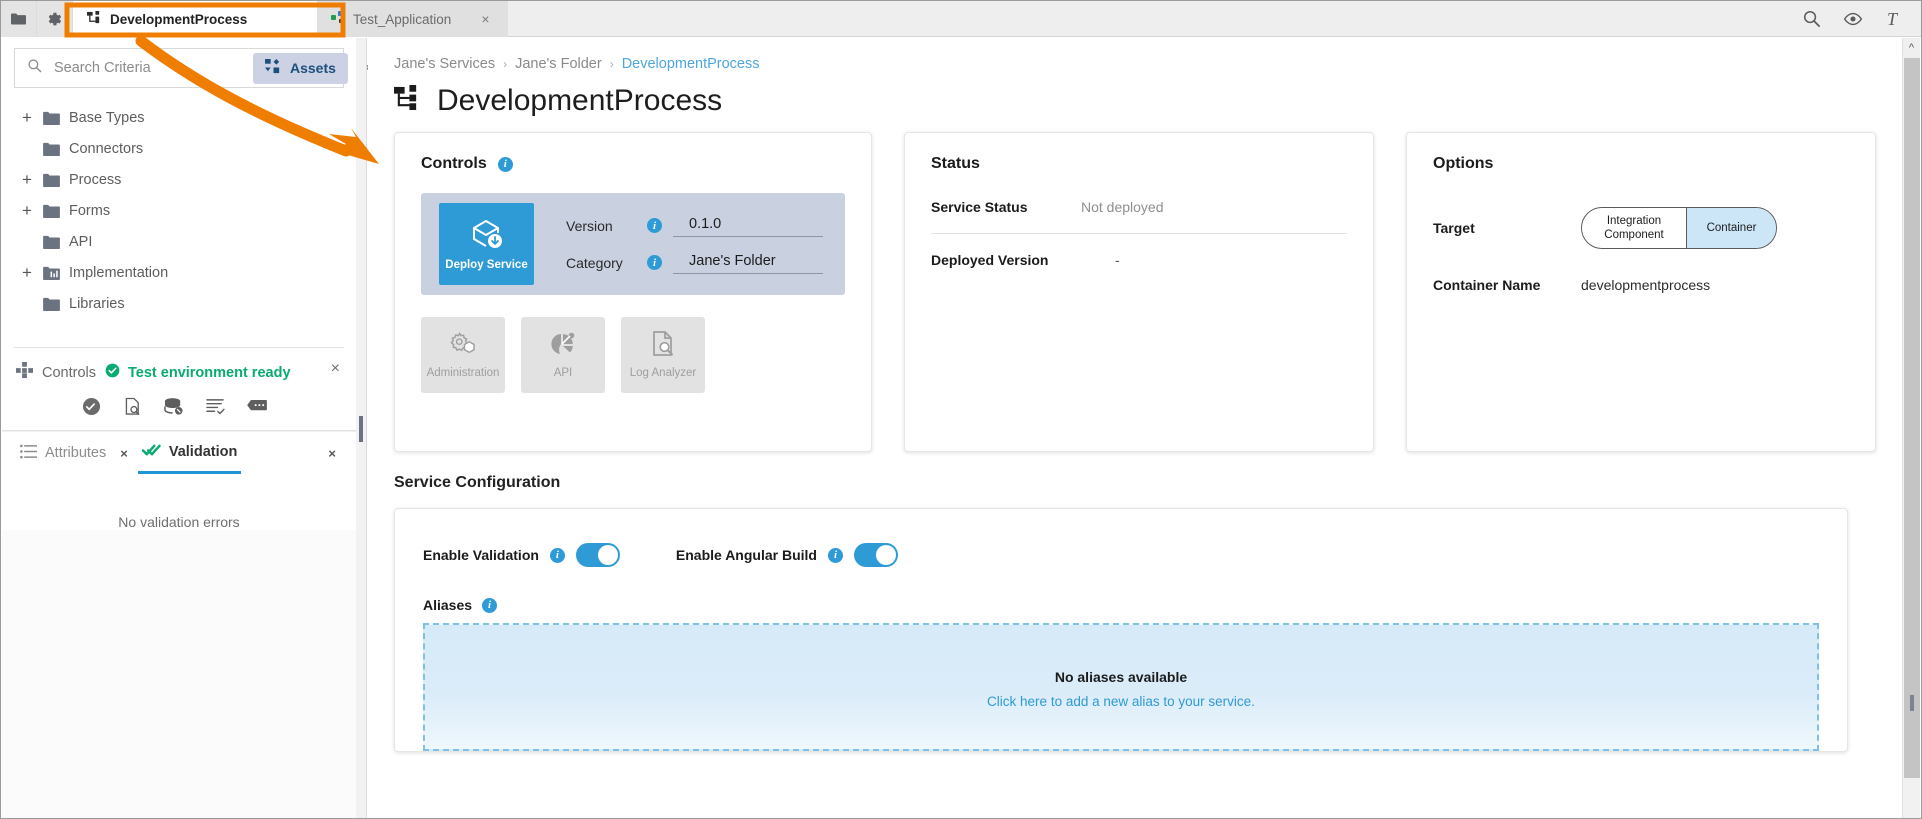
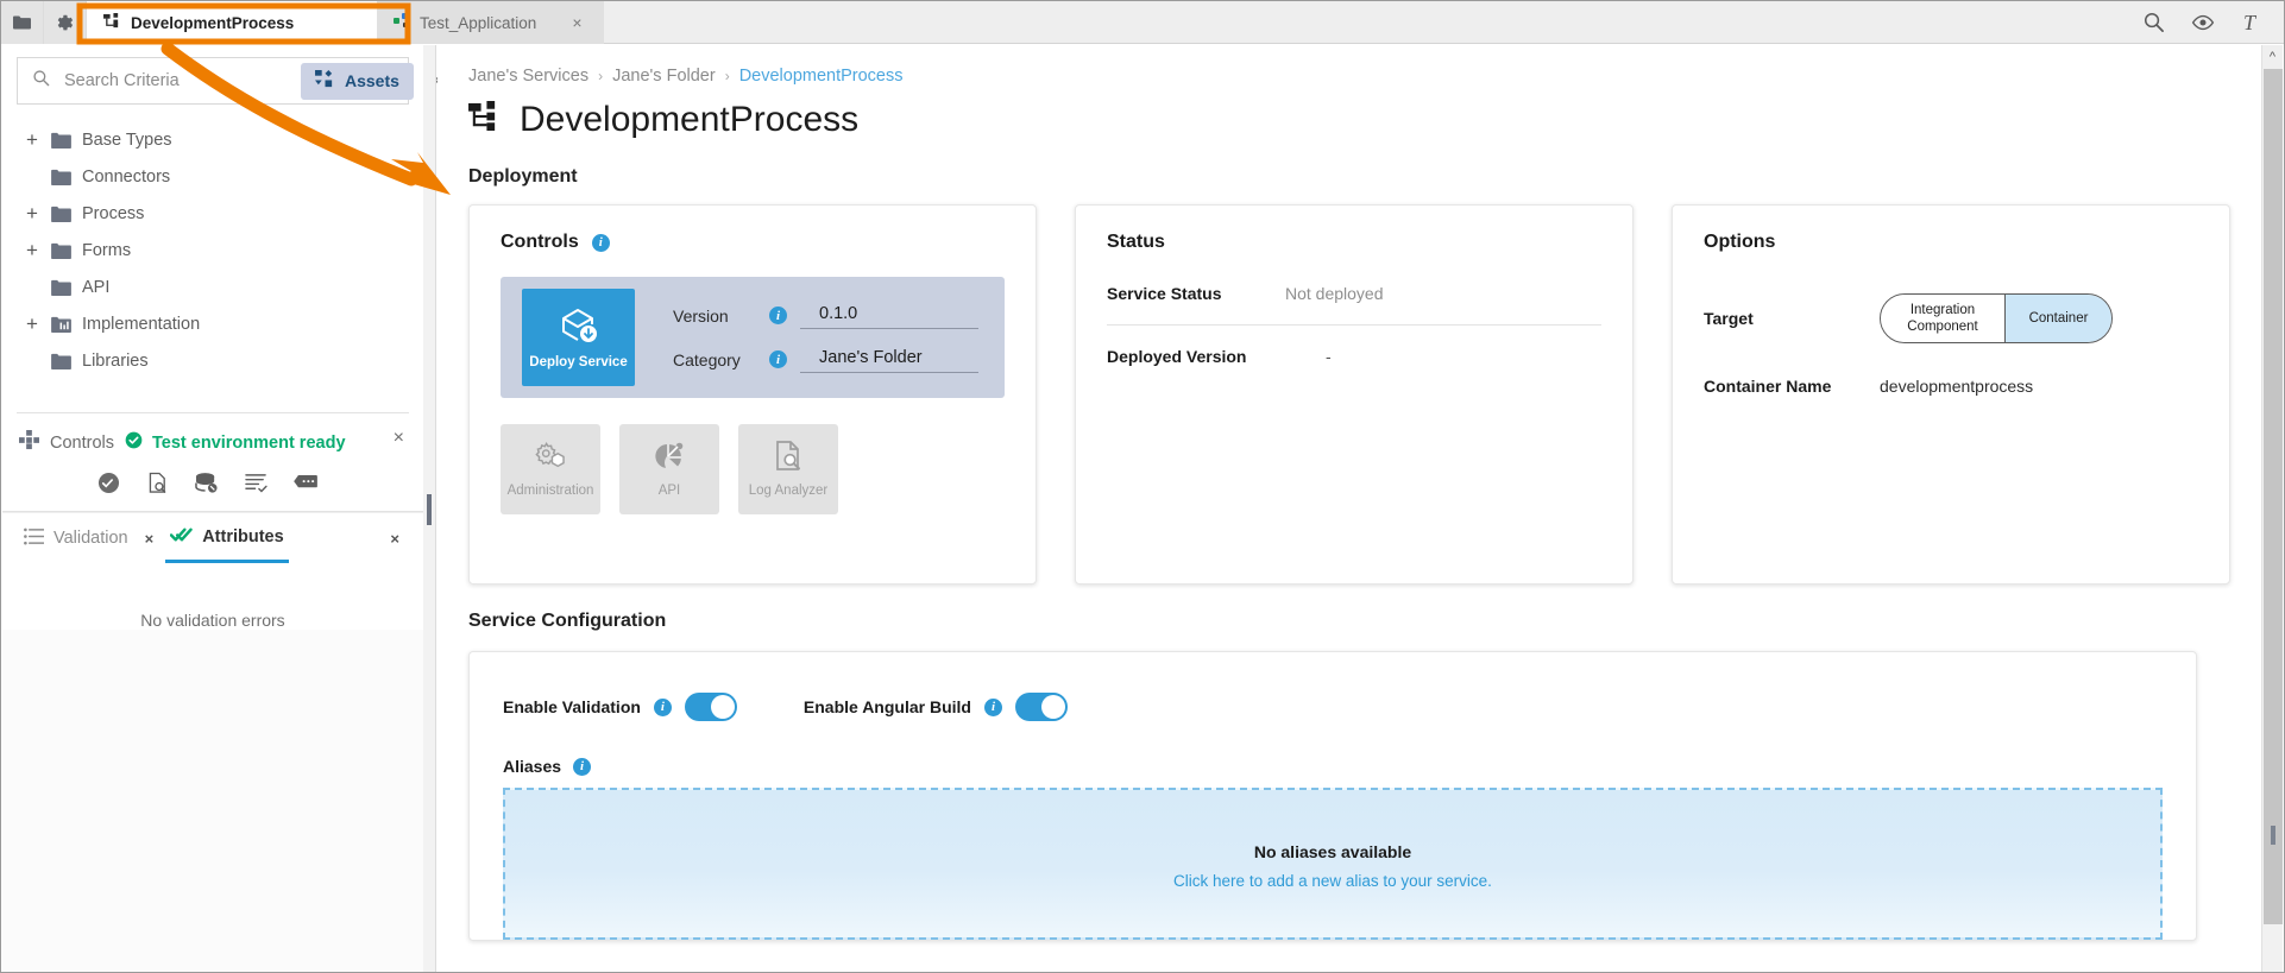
  DevelopmentProcess
  Test_Application
  ×
  T
  Search Criteria
  Assets
  +
  Base Types
  Connectors
  +
  Process
  +
  Forms
  API
  +
  Implementation
  Libraries
  Controls
  Test environment ready
  ×
- Attributes
+ Validation
  ×
- Validation
+ Attributes
  ×
  No validation errors
  Jane's Services
  ›
  Jane's Folder
  ›
  DevelopmentProcess
  DevelopmentProcess
+ Deployment
  Controls
  i
  Deploy Service
  Version
  i
  0.1.0
  Category
  i
  Jane's Folder
  Administration
  API
  Log Analyzer
  Status
  Service Status
  Not deployed
  Deployed Version
  -
  Options
  Target
  Integration Component
  Container
  Container Name
  developmentprocess
  Service Configuration
  Enable Validation
  i
  Enable Angular Build
  i
  Aliases
  i
  No aliases available
  Click here to add a new alias to your service.
  ^
